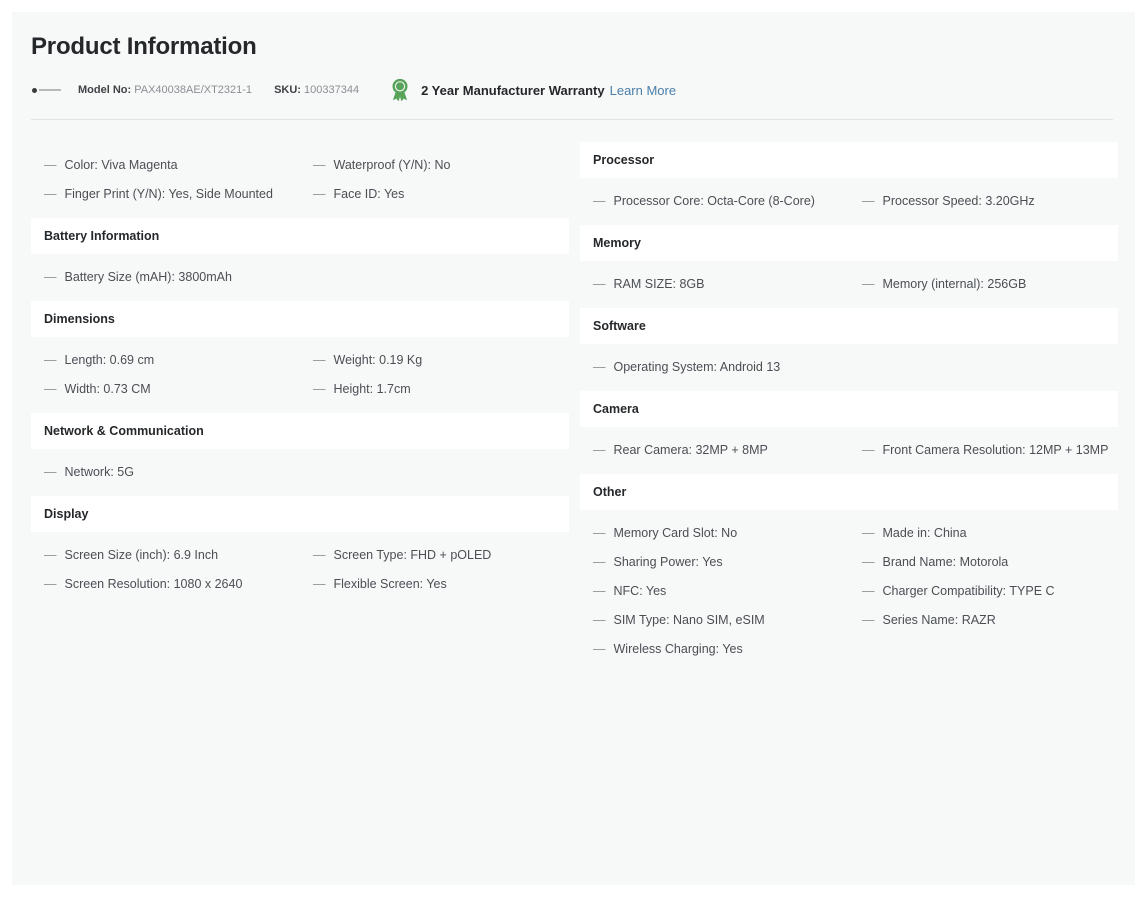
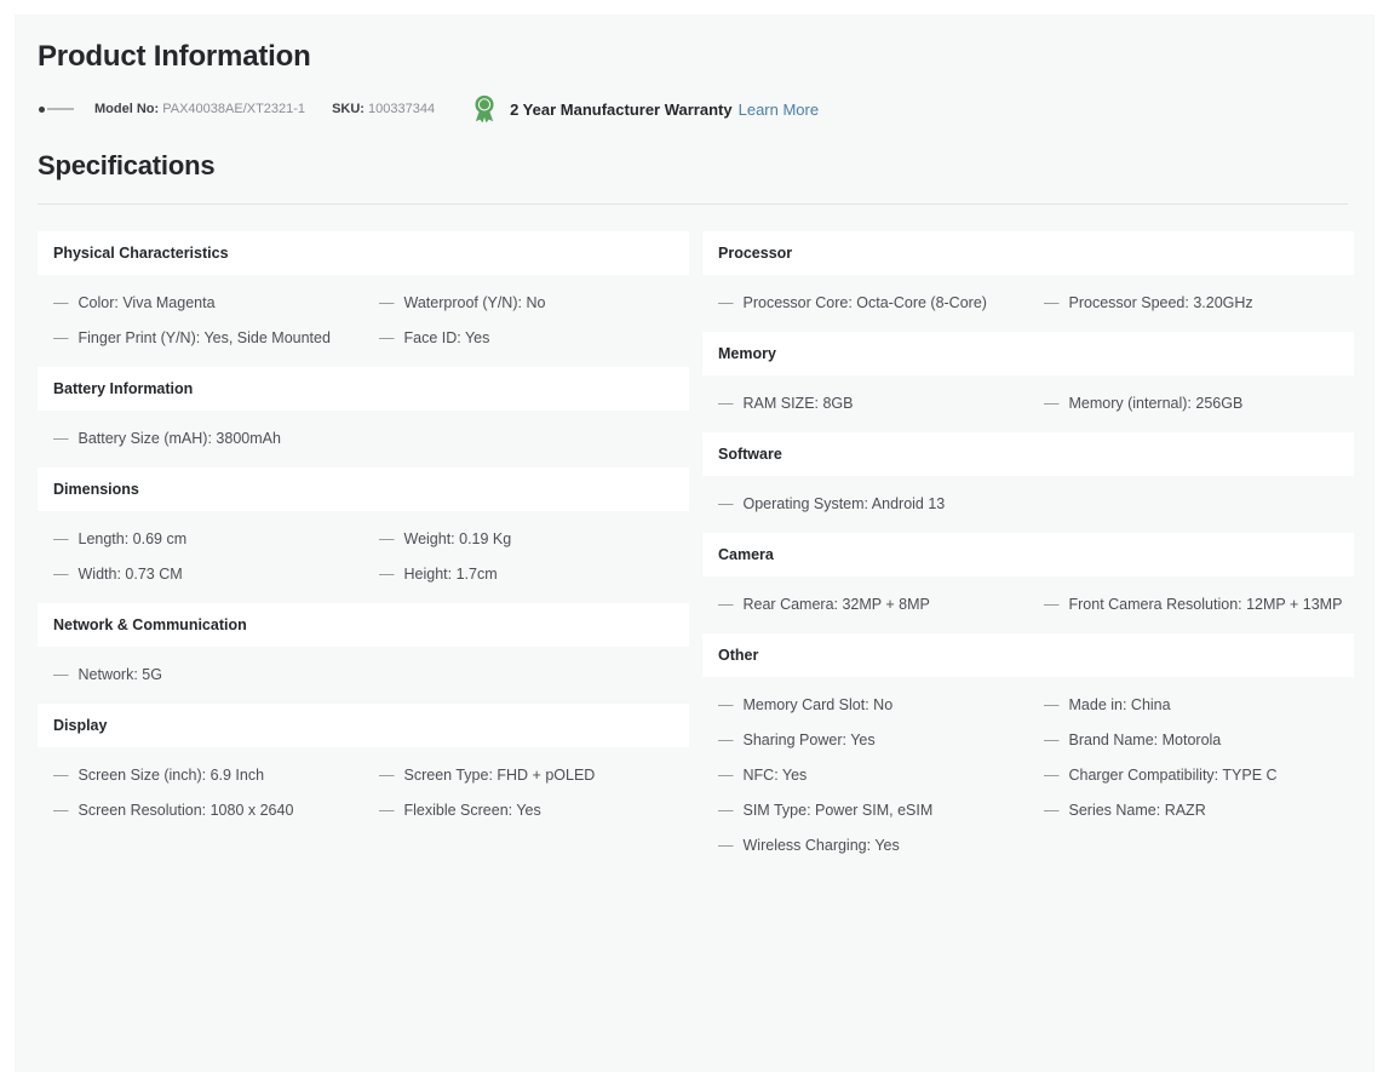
  Product Information
  Model No: PAX40038AE/XT2321-1
  SKU: 100337344
  2 Year Manufacturer Warranty
  Learn More
+ Specifications
+ Physical Characteristics
  —
  Color: Viva Magenta
  —
  Waterproof (Y/N): No
  —
  Finger Print (Y/N): Yes, Side Mounted
  —
  Face ID: Yes
  Battery Information
  —
  Battery Size (mAH): 3800mAh
  Dimensions
  —
  Length: 0.69 cm
  —
  Weight: 0.19 Kg
  —
  Width: 0.73 CM
  —
  Height: 1.7cm
  Network & Communication
  —
  Network: 5G
  Display
  —
  Screen Size (inch): 6.9 Inch
  —
  Screen Type: FHD + pOLED
  —
  Screen Resolution: 1080 x 2640
  —
  Flexible Screen: Yes
  Processor
  —
  Processor Core: Octa-Core (8-Core)
  —
  Processor Speed: 3.20GHz
  Memory
  —
  RAM SIZE: 8GB
  —
  Memory (internal): 256GB
  Software
  —
  Operating System: Android 13
  Camera
  —
  Rear Camera: 32MP + 8MP
  —
  Front Camera Resolution: 12MP + 13MP
  Other
  —
  Memory Card Slot: No
  —
  Made in: China
  —
  Sharing Power: Yes
  —
  Brand Name: Motorola
  —
  NFC: Yes
  —
  Charger Compatibility: TYPE C
  —
- SIM Type: Nano SIM, eSIM
+ SIM Type: Power SIM, eSIM
  —
  Series Name: RAZR
  —
  Wireless Charging: Yes
